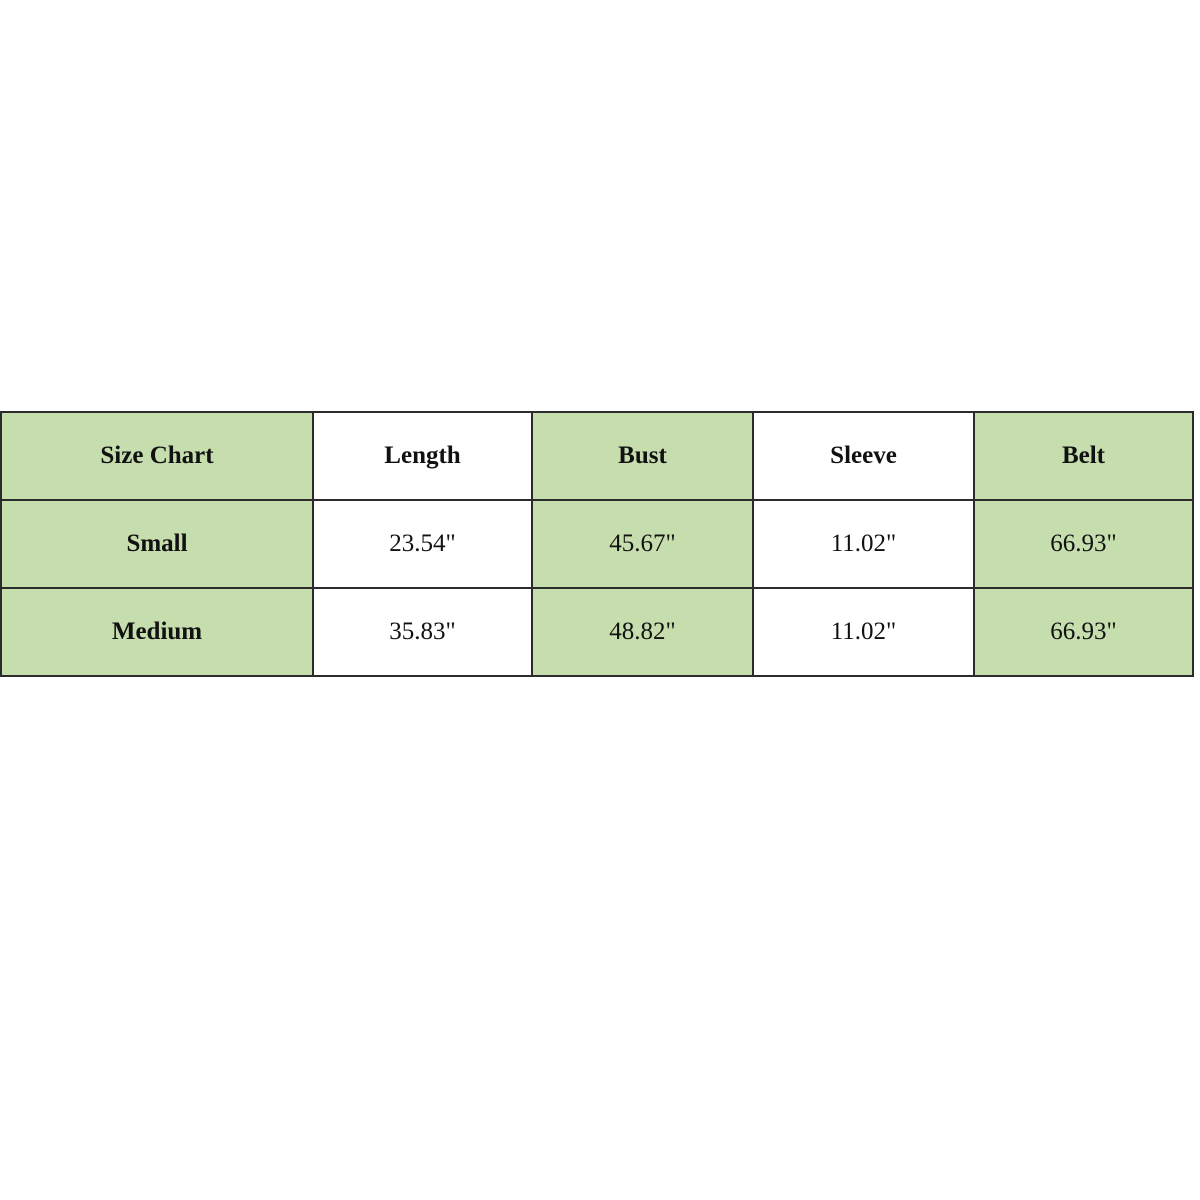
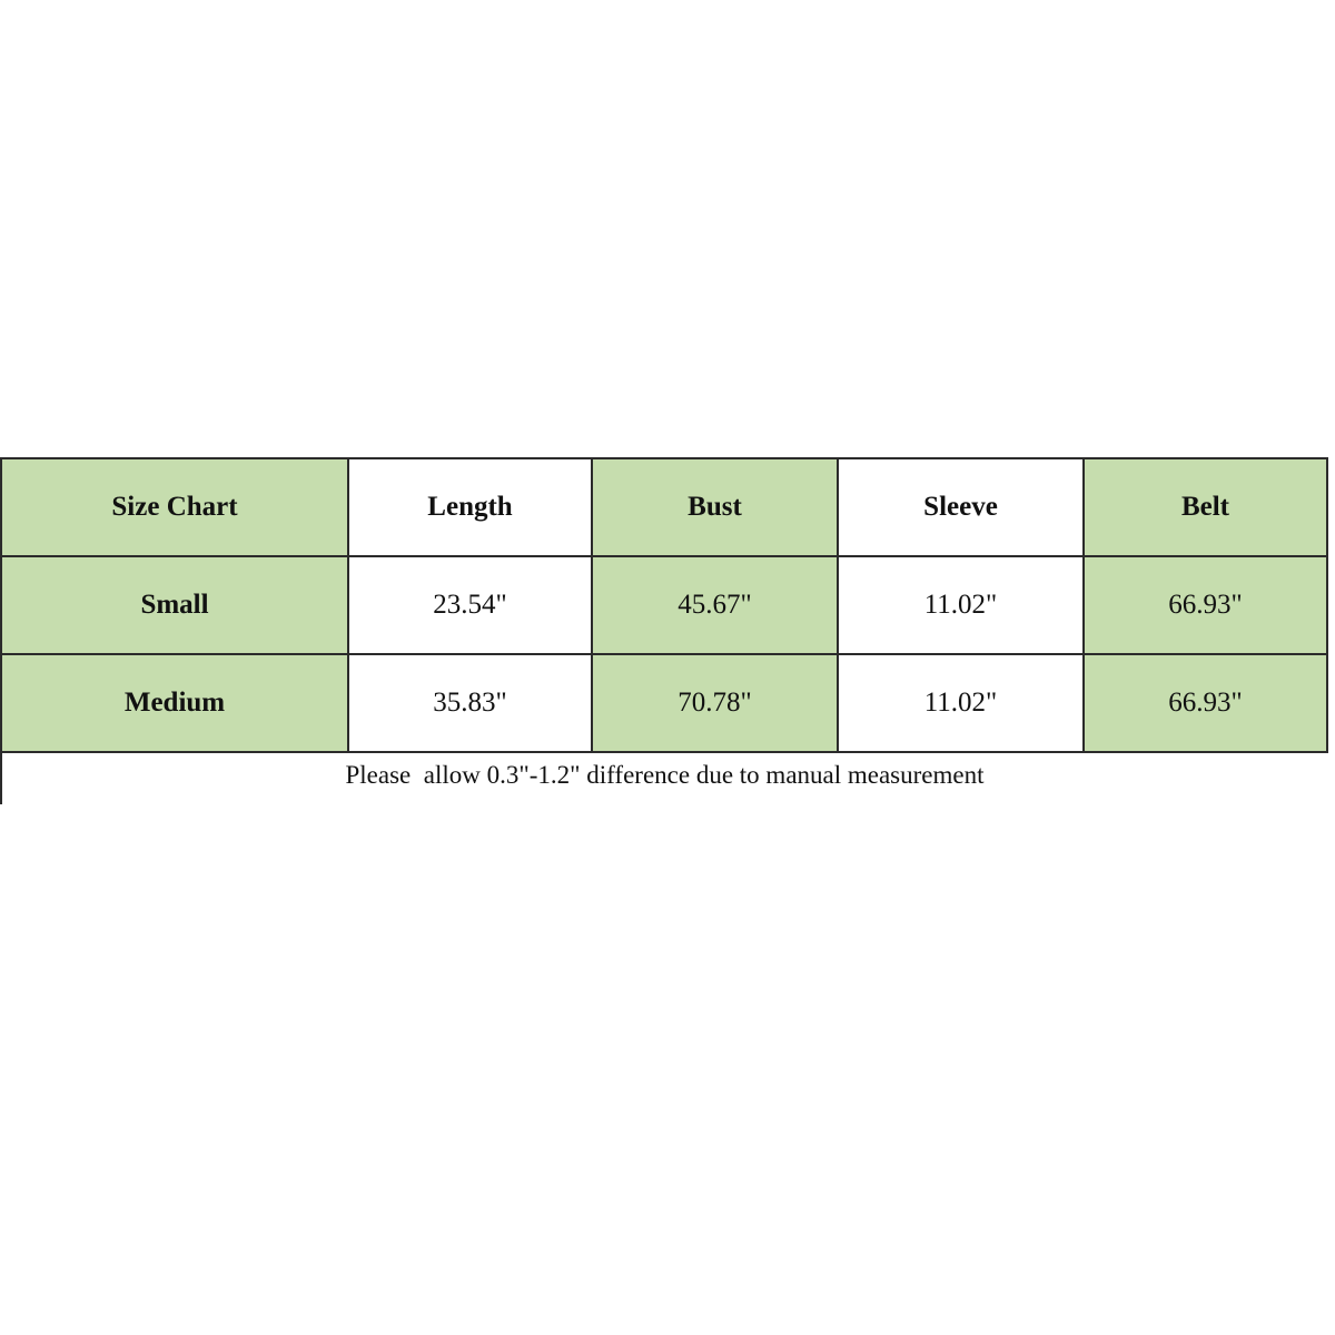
  Size Chart	Length	Bust	Sleeve	Belt
  Small	23.54"	45.67"	11.02"	66.93"
- Medium	35.83"	48.82"	11.02"	66.93"
+ Medium	35.83"	70.78"	11.02"	66.93"
+ Please allow 0.3"-1.2" difference due to manual measurement
